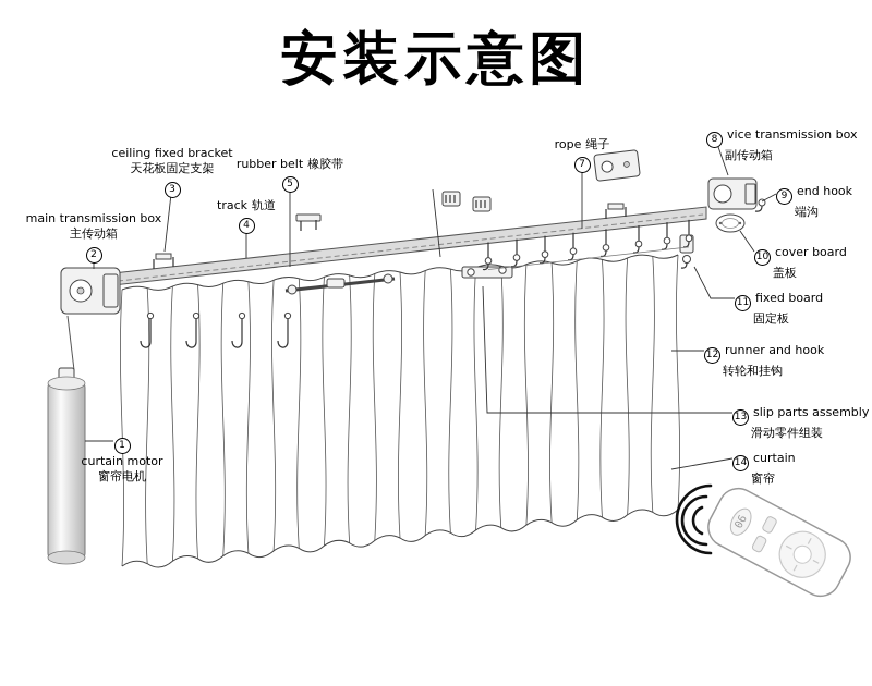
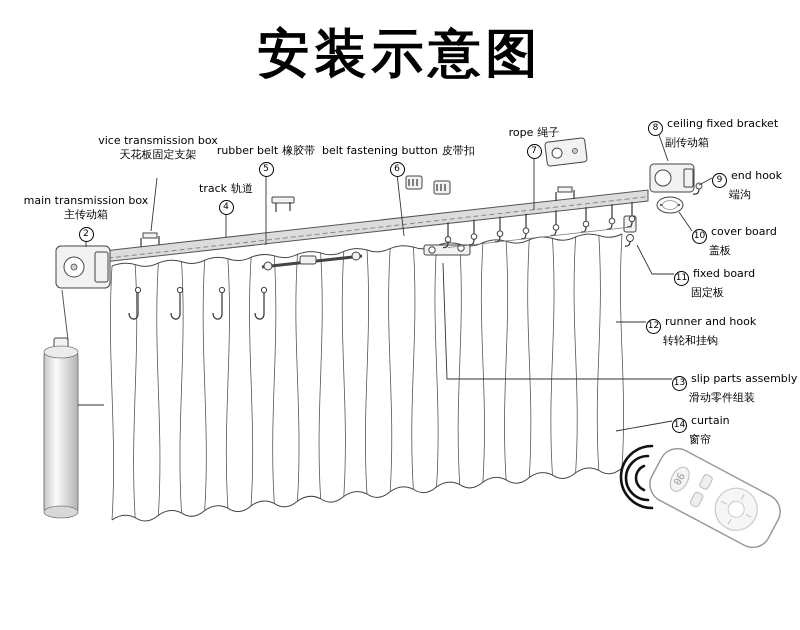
  安装示意图
- 1
- curtain motor
- 窗帘电机
  main transmission box
  主传动箱
  2
- ceiling fixed bracket
+ vice transmission box
  天花板固定支架
- 3
  track 轨道
  4
  rubber belt 橡胶带
  5
+ belt fastening button 皮带扣
+ 6
  rope 绳子
  7
- 8 vice transmission box
+ 8 ceiling fixed bracket
  副传动箱
  9 end hook
  端沟
  10 cover board
  盖板
  11 fixed board
  固定板
  12 runner and hook
  转轮和挂钩
  13 slip parts assembly
  滑动零件组装
  14 curtain
  窗帘
